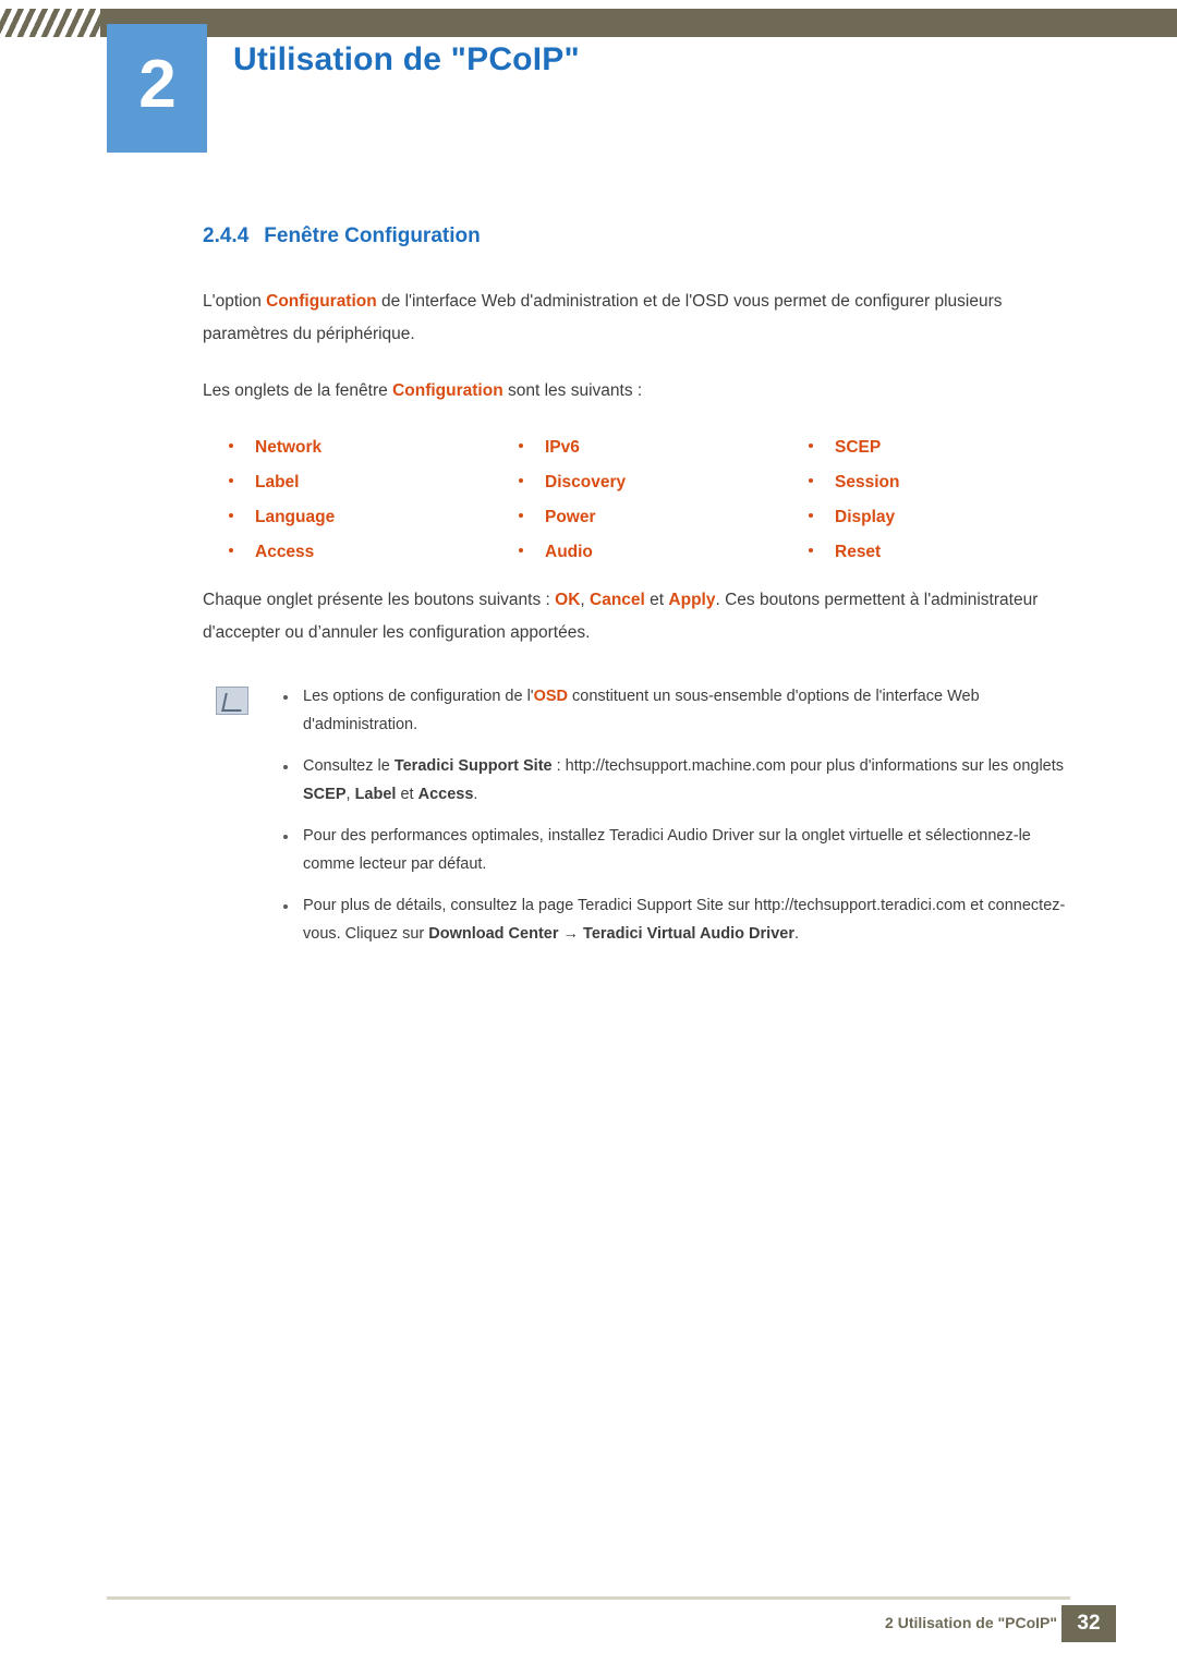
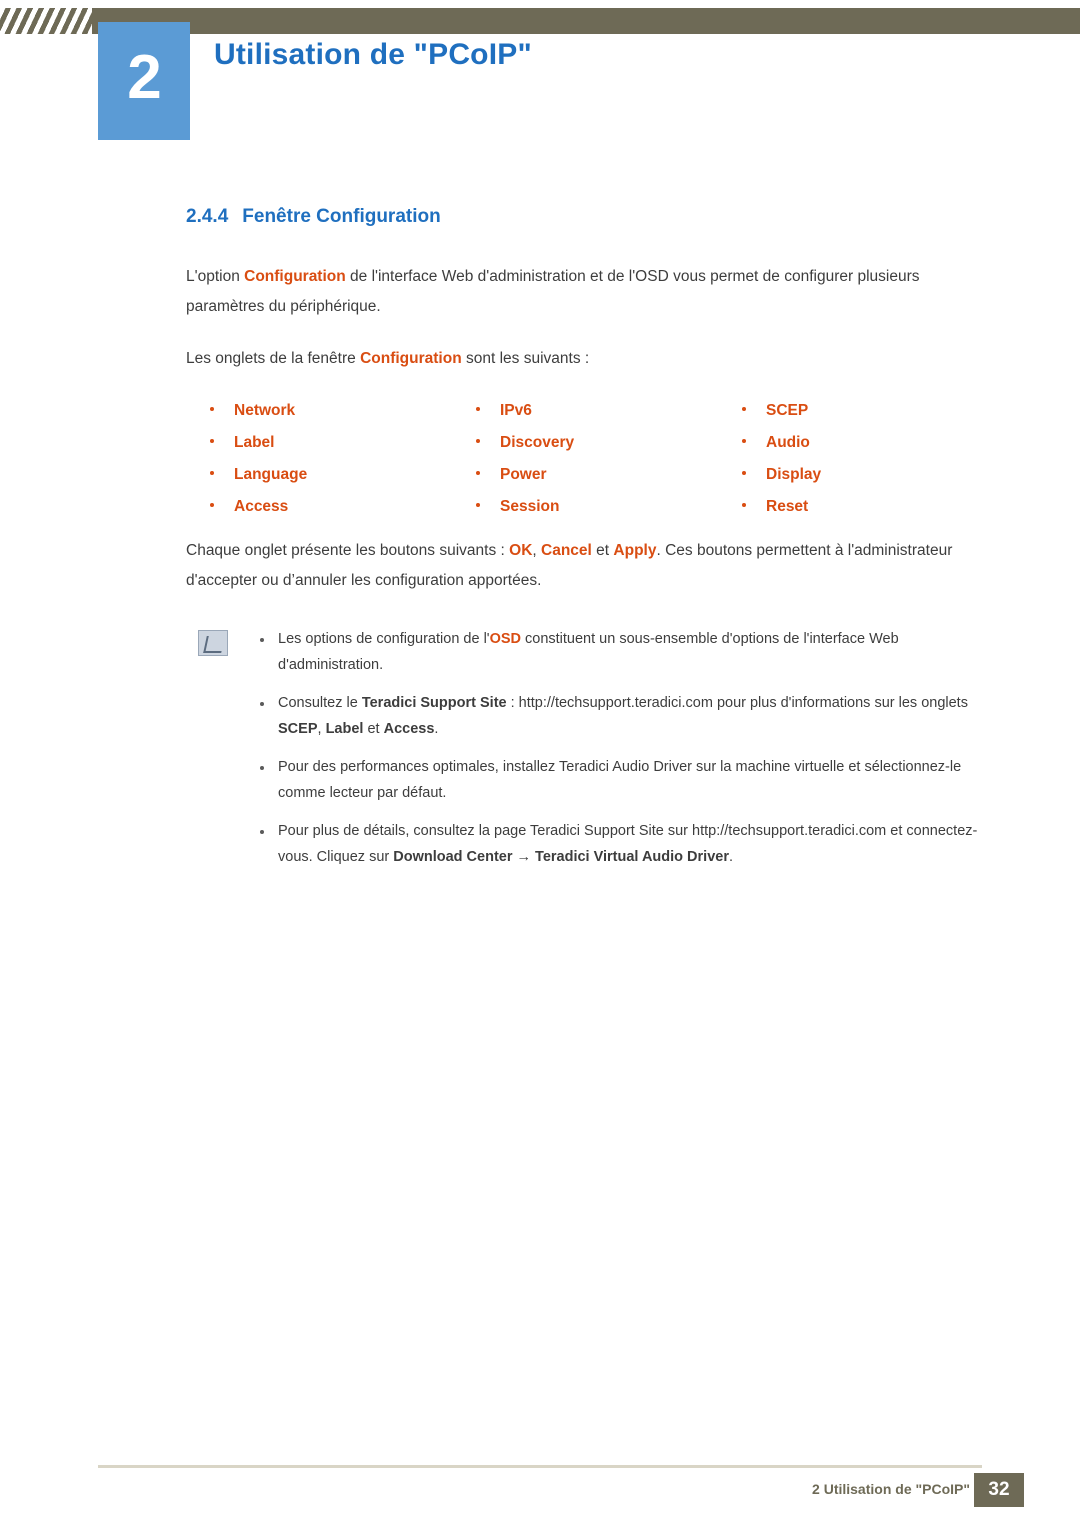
  2
  Utilisation de "PCoIP"
  2.4.4 Fenêtre Configuration
  L'option Configuration de l'interface Web d'administration et de l'OSD vous permet de configurer plusieurs paramètres du périphérique.
  Les onglets de la fenêtre Configuration sont les suivants :
  Network
  IPv6
  SCEP
  Label
  Discovery
- Session
+ Audio
  Language
  Power
  Display
  Access
- Audio
+ Session
  Reset
  Chaque onglet présente les boutons suivants : OK, Cancel et Apply. Ces boutons permettent à l'administrateur d'accepter ou d’annuler les configuration apportées.
  Les options de configuration de l'OSD constituent un sous-ensemble d'options de l'interface Web d'administration.
- Consultez le Teradici Support Site : http://techsupport.machine.com pour plus d'informations sur les onglets SCEP, Label et Access.
+ Consultez le Teradici Support Site : http://techsupport.teradici.com pour plus d'informations sur les onglets SCEP, Label et Access.
- Pour des performances optimales, installez Teradici Audio Driver sur la onglet virtuelle et sélectionnez-le comme lecteur par défaut.
+ Pour des performances optimales, installez Teradici Audio Driver sur la machine virtuelle et sélectionnez-le comme lecteur par défaut.
  Pour plus de détails, consultez la page Teradici Support Site sur http://techsupport.teradici.com et connectez-vous. Cliquez sur Download Center → Teradici Virtual Audio Driver.
  2 Utilisation de "PCoIP"
  32
